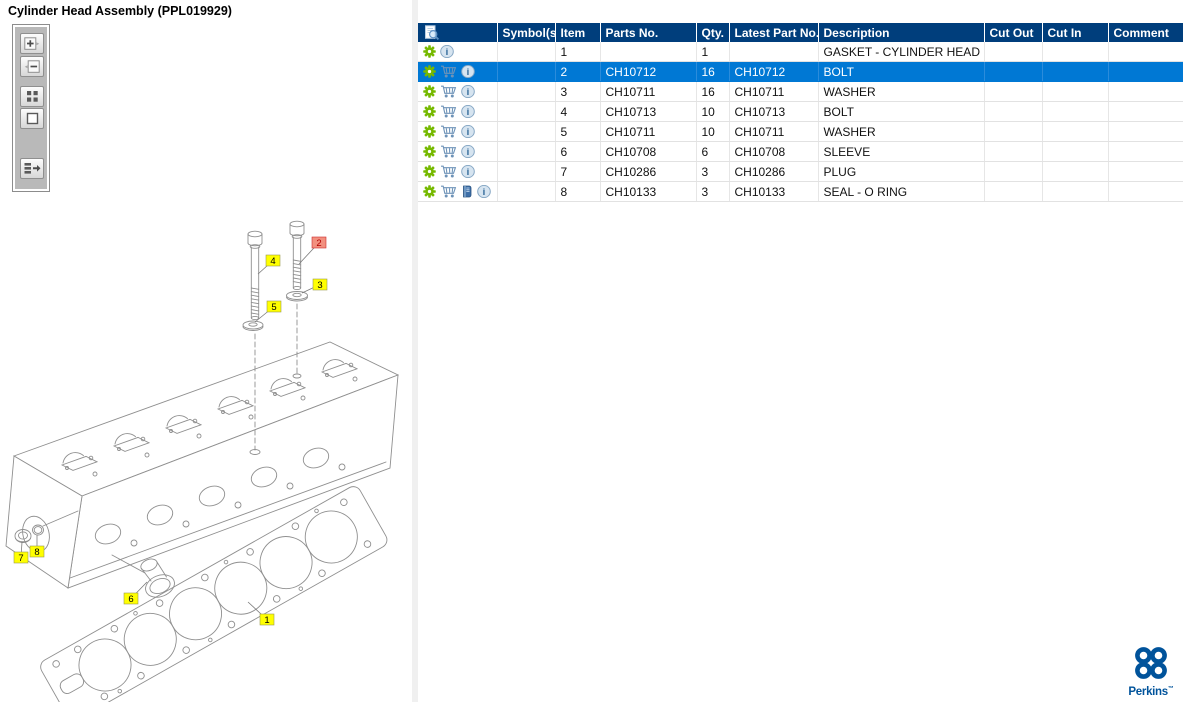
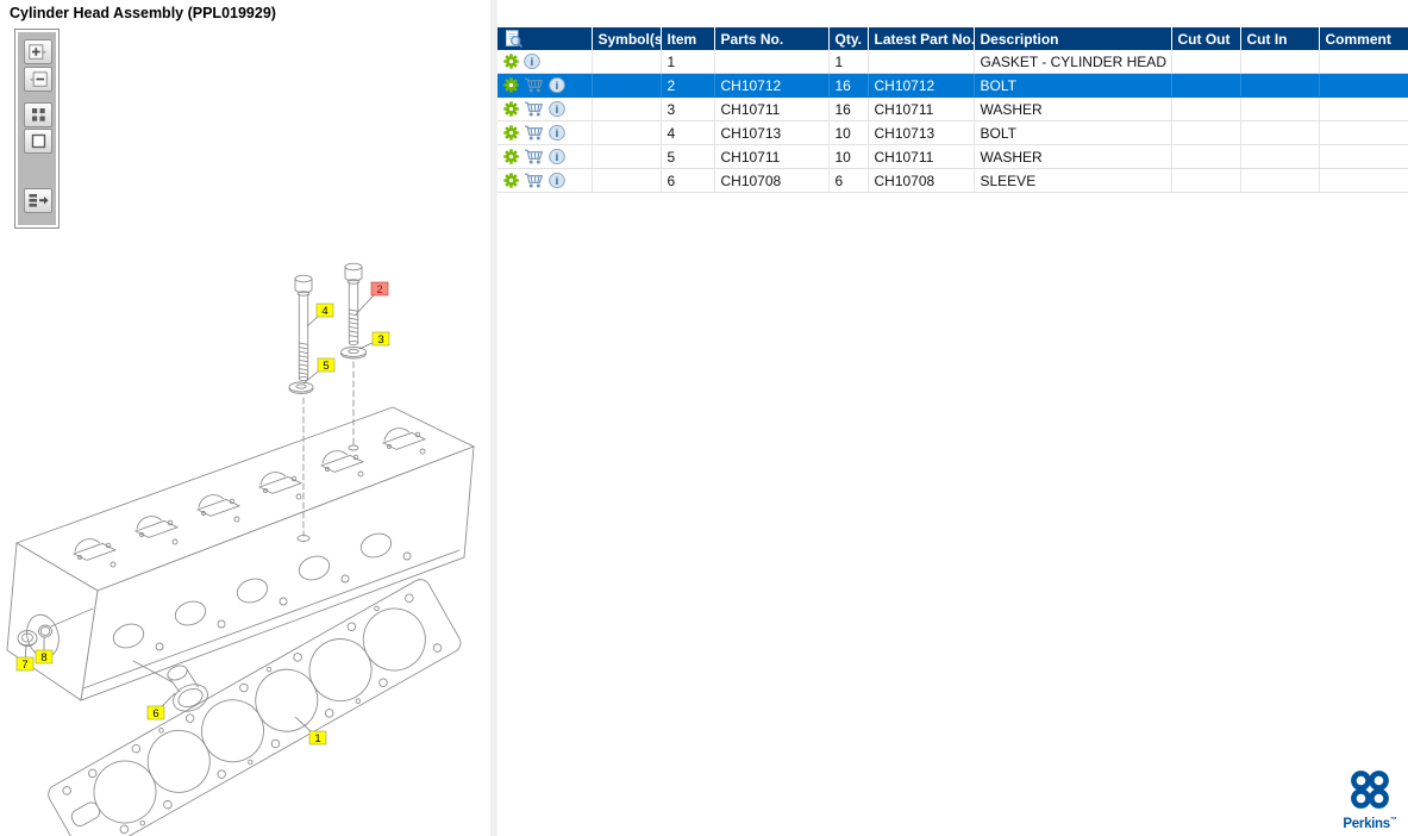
  Cylinder Head Assembly (PPL019929)
  4
  2
  3
  5
  7
  8
  6
  1
  	Symbol(s	Item	Parts No.	Qty.	Latest Part No	Description	Cut Out	Cut In	Comment
  i		1		1		GASKET - CYLINDER HEAD
  i		2	CH10712	16	CH10712	BOLT
  i		3	CH10711	16	CH10711	WASHER
  i		4	CH10713	10	CH10713	BOLT
  i		5	CH10711	10	CH10711	WASHER
  i		6	CH10708	6	CH10708	SLEEVE
- i		7	CH10286	3	CH10286	PLUG
- i		8	CH10133	3	CH10133	SEAL - O RING
  Perkins
